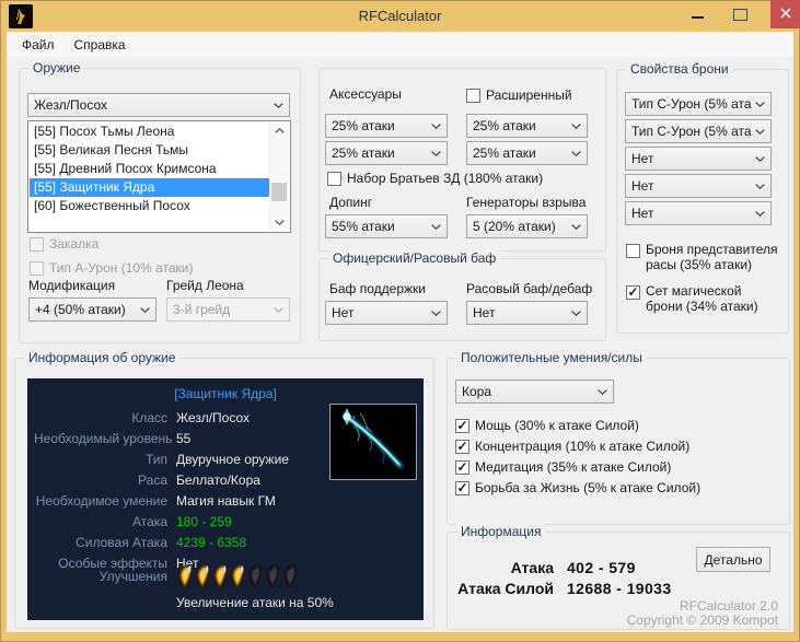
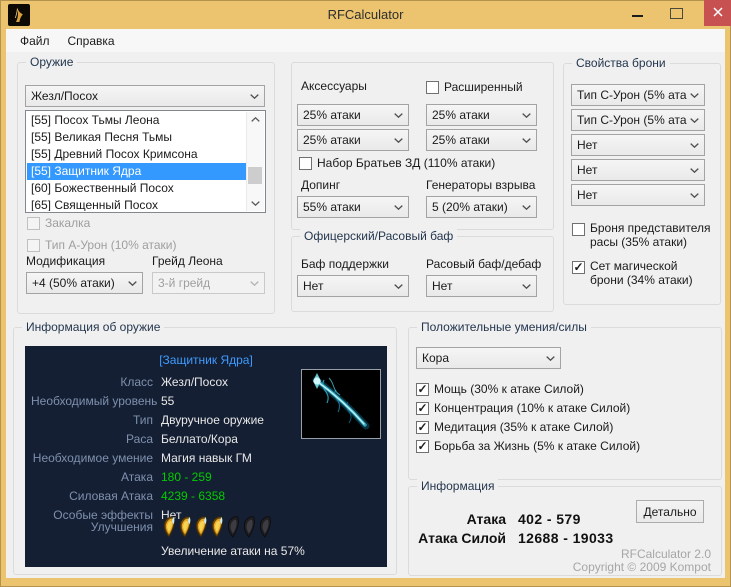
  RFCalculator
  Файл
  Справка
  Оружие
  Жезл/Посох
  [55] Посох Тьмы Леона
  [55] Великая Песня Тьмы
  [55] Древний Посох Кримсона
  [55] Защитник Ядра
  [60] Божественный Посох
+ [65] Священный Посох
  Закалка
  Тип А-Урон (10% атаки)
  Модификация
  Грейд Леона
  +4 (50% атаки)
  3-й грейд
  Аксессуары
  Расширенный
  25% атаки
  25% атаки
  25% атаки
  25% атаки
- Набор Братьев ЗД (180% атаки)
+ Набор Братьев ЗД (110% атаки)
  Допинг
  Генераторы взрыва
  55% атаки
  5 (20% атаки)
  Офицерский/Расовый баф
  Баф поддержки
  Расовый баф/дебаф
  Нет
  Нет
  Свойства брони
  Тип С-Урон (5% ата
  Тип С-Урон (5% ата
  Нет
  Нет
  Нет
  Броня представителя расы (35% атаки)
  Сет магической брони (34% атаки)
  Информация об оружие
  [Защитник Ядра]
  Класс
  Жезл/Посох
  Необходимый уровень
  55
  Тип
  Двуручное оружие
  Раса
  Беллато/Кора
  Необходимое умение
  Магия навык ГМ
  Атака
  180 - 259
  Силовая Атака
  4239 - 6358
  Особые эффекты
  Нет
  Улучшения
- Увеличение атаки на 50%
+ Увеличение атаки на 57%
  Положительные умения/силы
  Кора
  Мощь (30% к атаке Силой)
  Концентрация (10% к атаке Силой)
  Медитация (35% к атаке Силой)
  Борьба за Жизнь (5% к атаке Силой)
  Информация
  Детально
  Атака
  402 - 579
  Атака Силой
  12688 - 19033
  RFCalculator 2.0
  Copyright © 2009 Kompot
